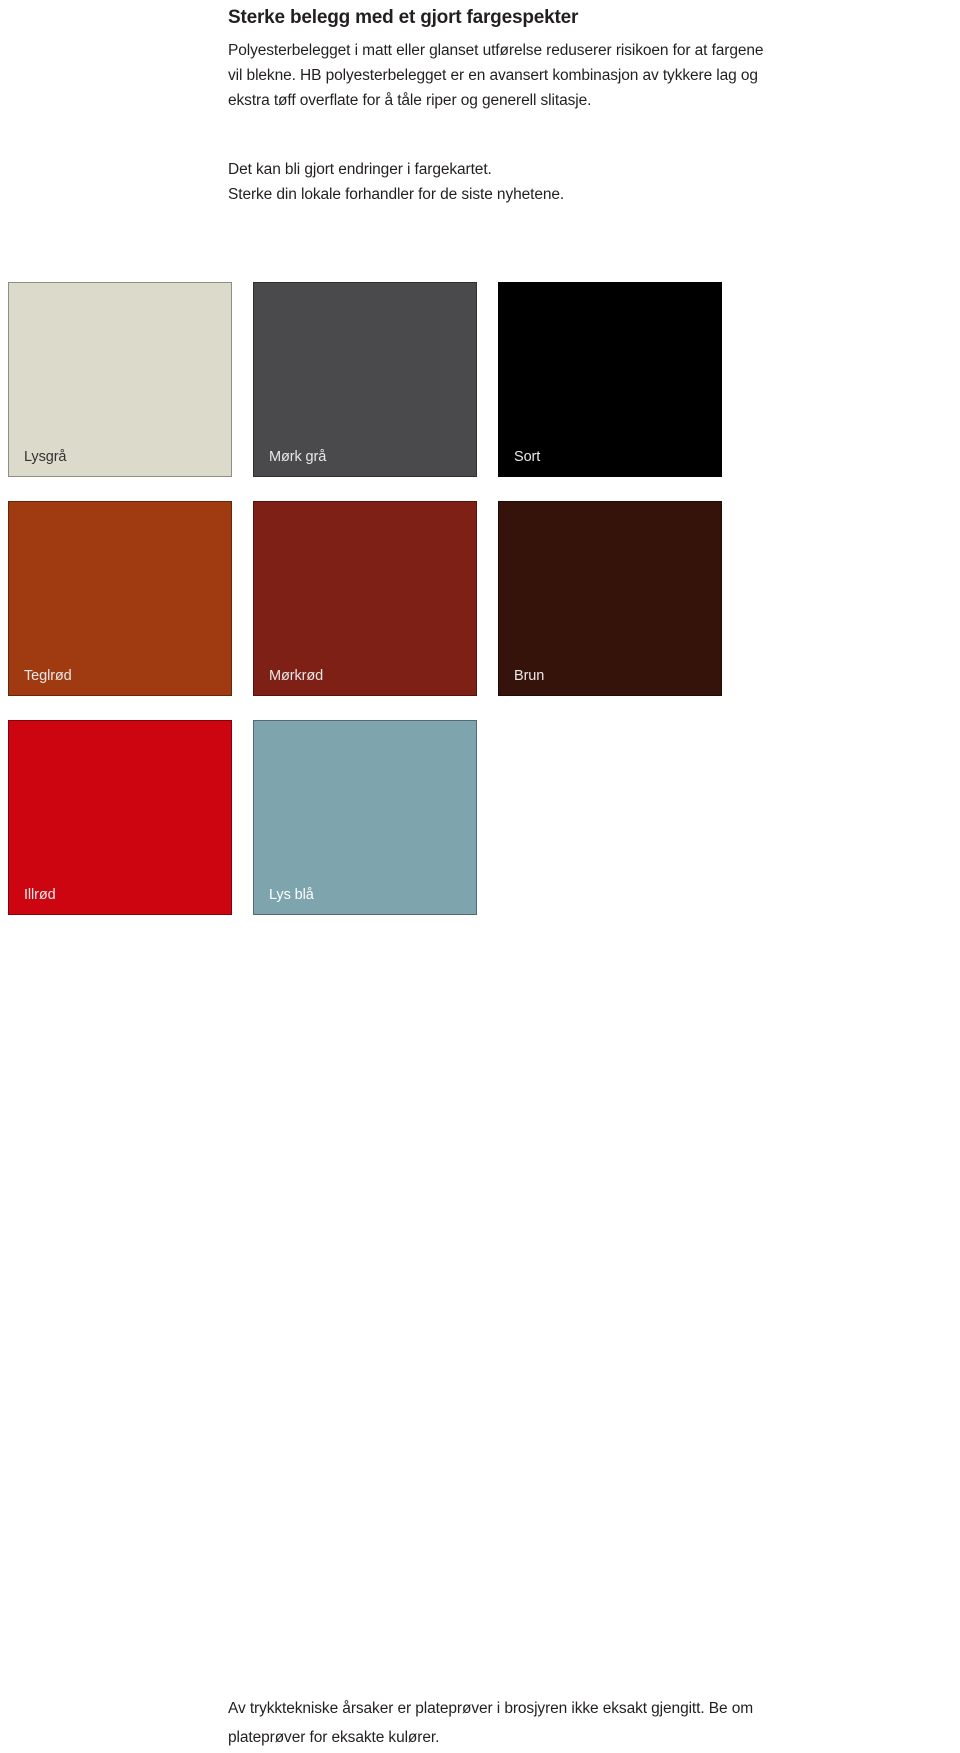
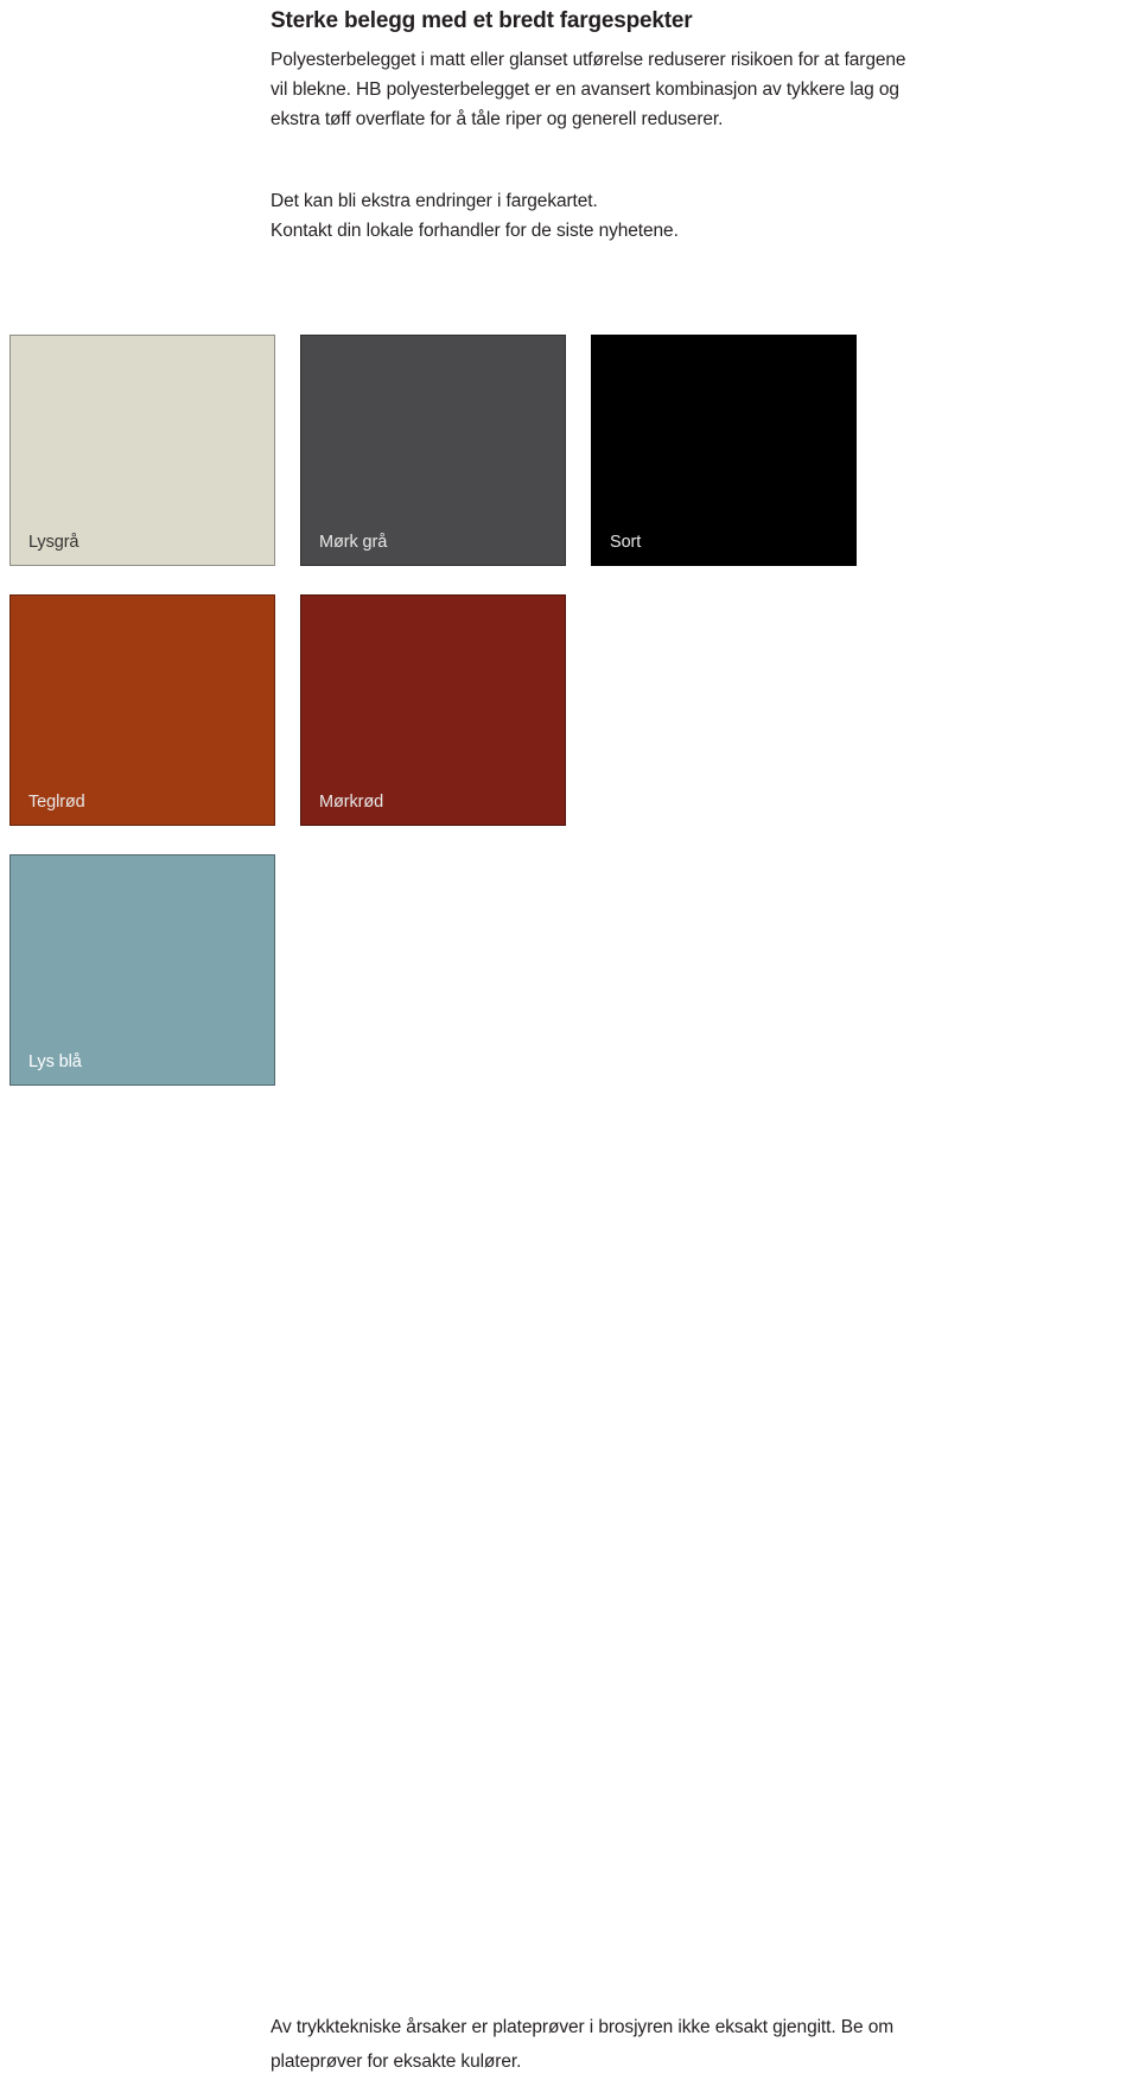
- Sterke belegg med et gjort fargespekter
+ Sterke belegg med et bredt fargespekter
- Polyesterbelegget i matt eller glanset utførelse reduserer risikoen for at fargene vil blekne. HB polyesterbelegget er en avansert kombinasjon av tykkere lag og ekstra tøff overflate for å tåle riper og generell slitasje.
+ Polyesterbelegget i matt eller glanset utførelse reduserer risikoen for at fargene vil blekne. HB polyesterbelegget er en avansert kombinasjon av tykkere lag og ekstra tøff overflate for å tåle riper og generell reduserer.
- Det kan bli gjort endringer i fargekartet.
+ Det kan bli ekstra endringer i fargekartet.
- Sterke din lokale forhandler for de siste nyhetene.
+ Kontakt din lokale forhandler for de siste nyhetene.
  Lysgrå
  Mørk grå
  Sort
  Teglrød
  Mørkrød
- Brun
- Illrød
  Lys blå
  Av trykktekniske årsaker er plateprøver i brosjyren ikke eksakt gjengitt. Be om
  plateprøver for eksakte kulører.
